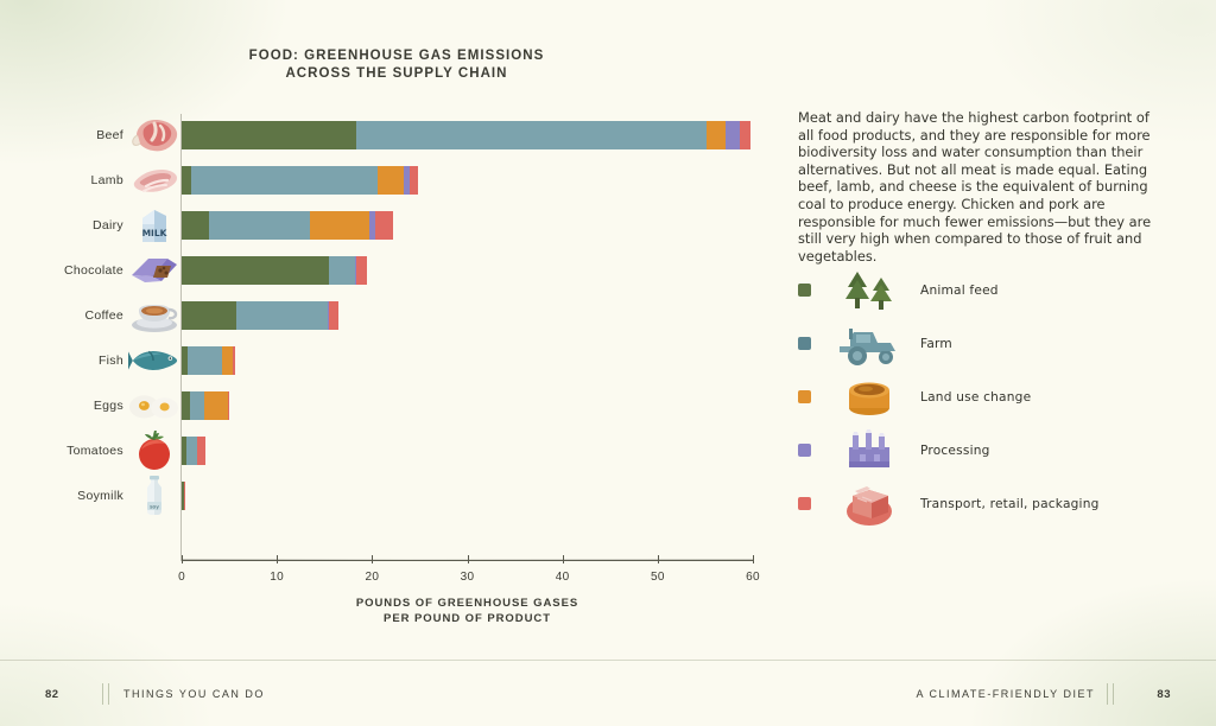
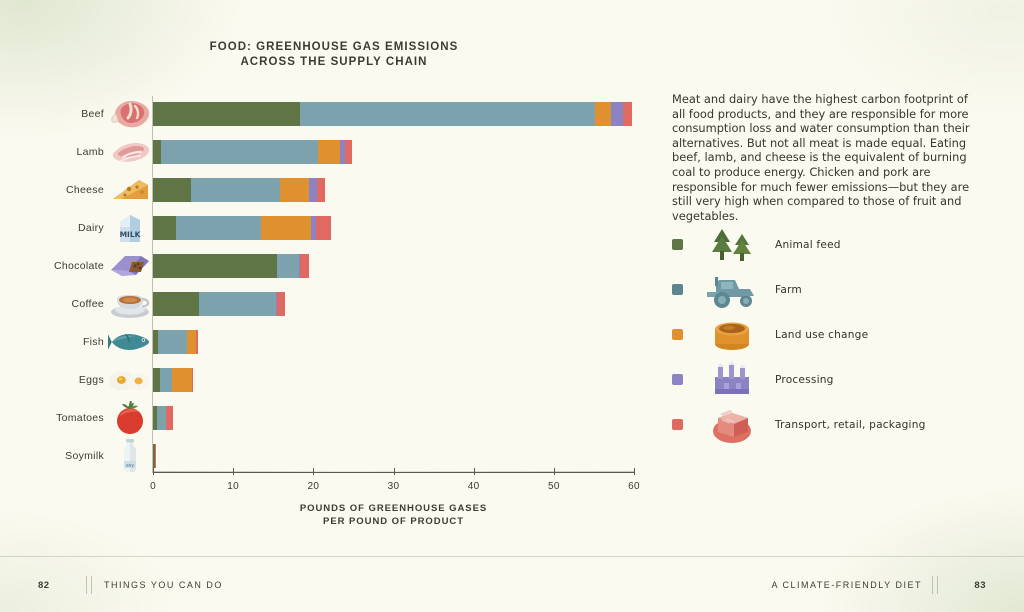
  FOOD: GREENHOUSE GAS EMISSIONS
  ACROSS THE SUPPLY CHAIN
  Beef
  Lamb
+ Cheese
  Dairy
  MILK
  Chocolate
  Coffee
  Fish
  Eggs
  Tomatoes
  Soymilk
  0
  10
  20
  30
  40
  50
  60
  POUNDS OF GREENHOUSE GASES
  PER POUND OF PRODUCT
- Meat and dairy have the highest carbon footprint of all food products, and they are responsible for more biodiversity loss and water consumption than their alternatives. But not all meat is made equal. Eating beef, lamb, and cheese is the equivalent of burning coal to produce energy. Chicken and pork are responsible for much fewer emissions—but they are still very high when compared to those of fruit and vegetables.
+ Meat and dairy have the highest carbon footprint of all food products, and they are responsible for more consumption loss and water consumption than their alternatives. But not all meat is made equal. Eating beef, lamb, and cheese is the equivalent of burning coal to produce energy. Chicken and pork are responsible for much fewer emissions—but they are still very high when compared to those of fruit and vegetables.
  Animal feed
  Farm
  Land use change
  Processing
  Transport, retail, packaging
  82
  THINGS YOU CAN DO
  A CLIMATE-FRIENDLY DIET
  83
